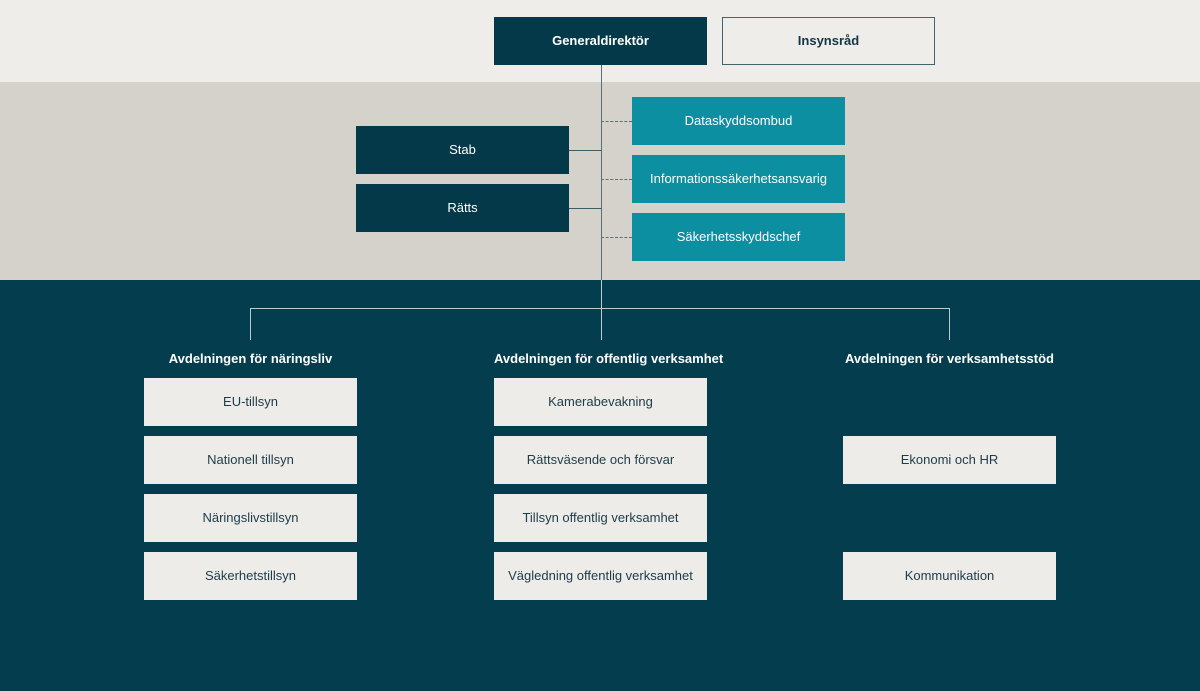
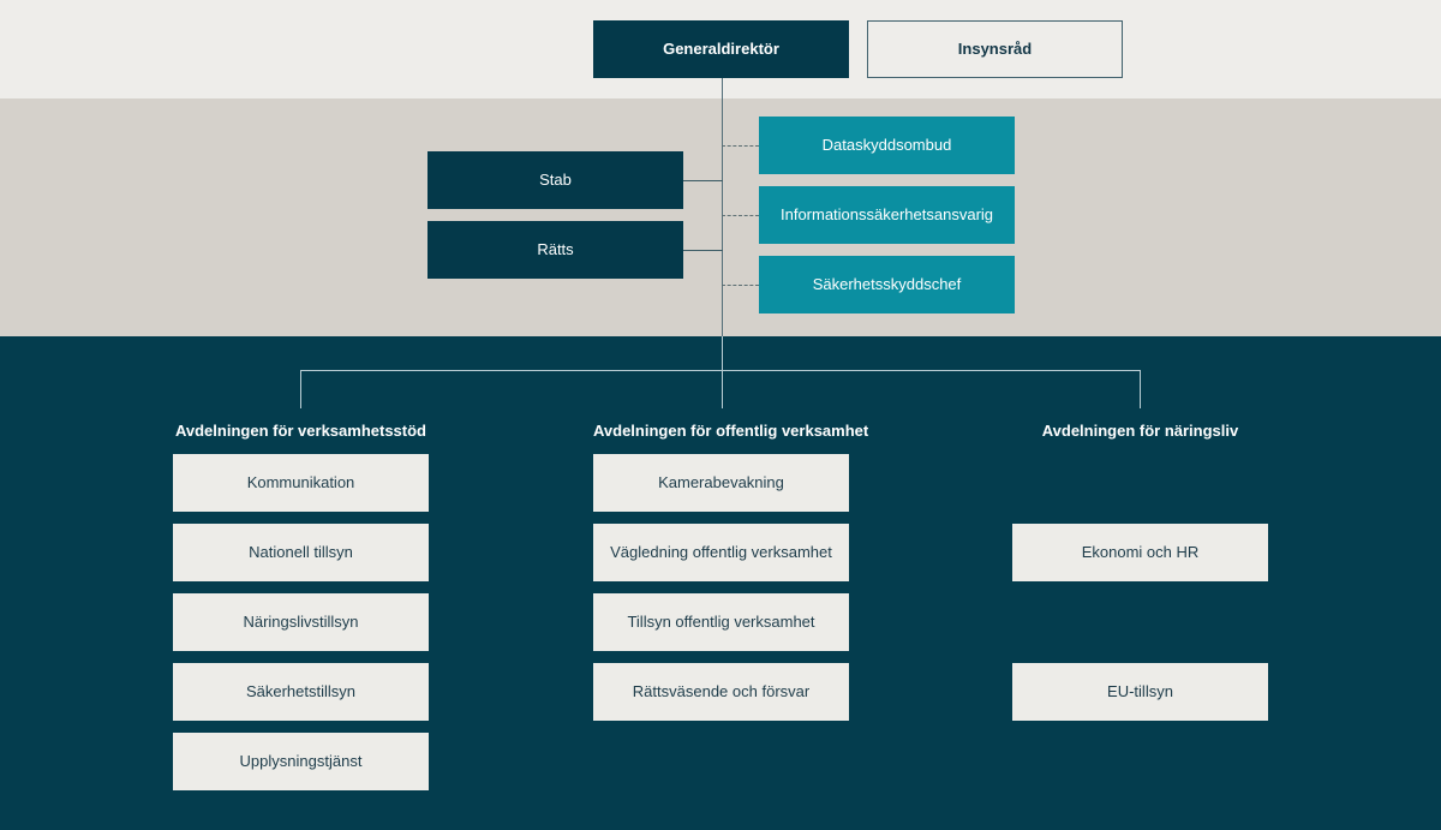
  Generaldirektör
  Insynsråd
  Stab
  Rätts
  Dataskyddsombud
  Informationssäkerhetsansvarig
  Säkerhetsskyddschef
- Avdelningen för näringsliv
+ Avdelningen för verksamhetsstöd
- EU-tillsyn
+ Kommunikation
  Nationell tillsyn
  Näringslivstillsyn
  Säkerhetstillsyn
+ Upplysningstjänst
  Avdelningen för offentlig verksamhet
  Kamerabevakning
- Rättsväsende och försvar
+ Vägledning offentlig verksamhet
  Tillsyn offentlig verksamhet
- Vägledning offentlig verksamhet
+ Rättsväsende och försvar
- Avdelningen för verksamhetsstöd
+ Avdelningen för näringsliv
  Ekonomi och HR
- Kommunikation
+ EU-tillsyn
